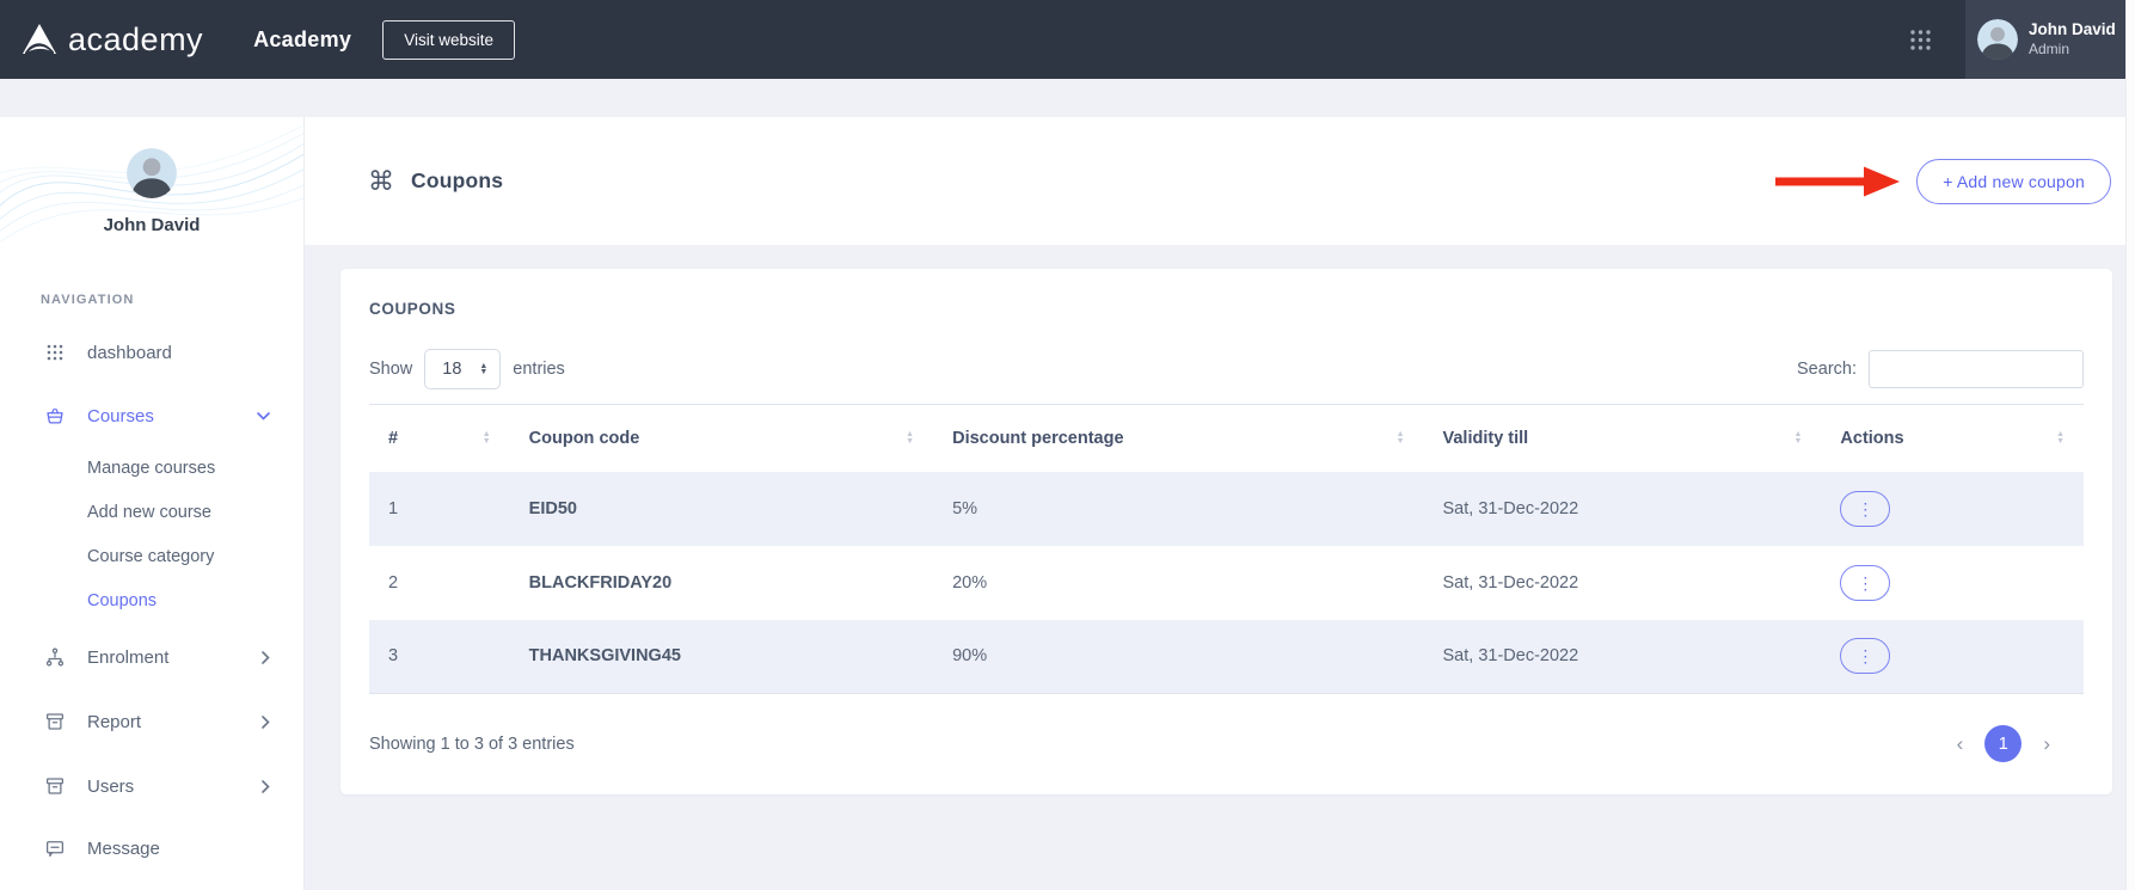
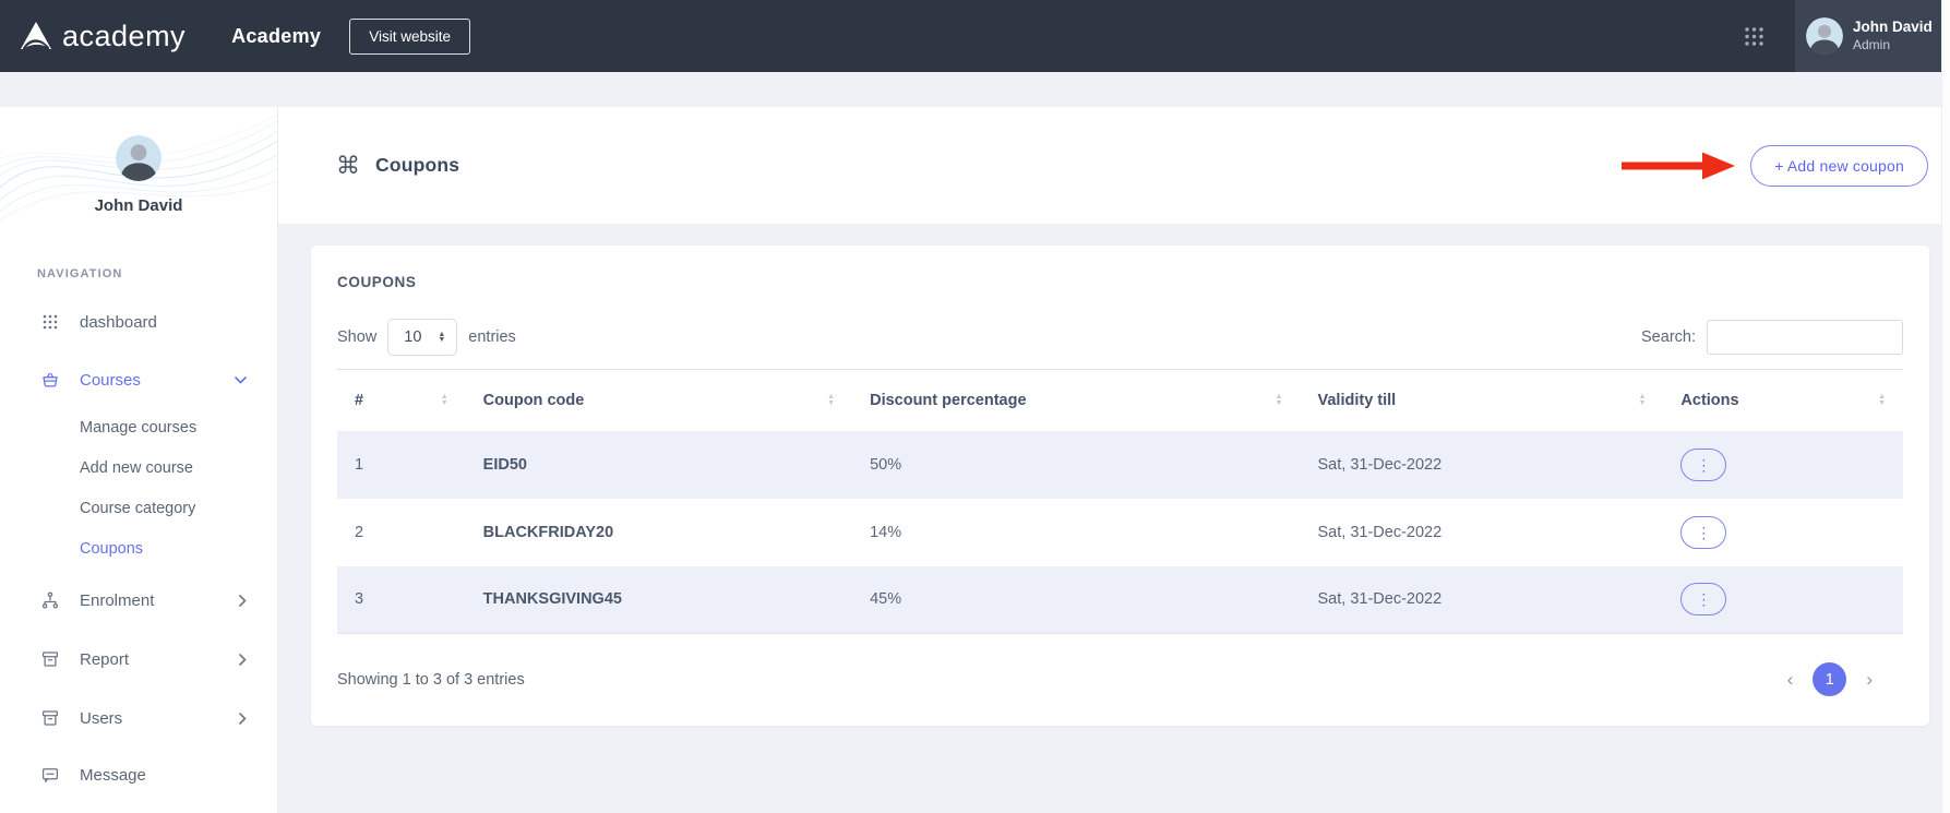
  academy
  Academy
  Visit website
  John David
  Admin
  John David
  NAVIGATION
  dashboard
  Courses
  Manage courses
  Add new course
  Course category
  Coupons
  Enrolment
  Report
  Users
  Message
  ⌘
  Coupons
  + Add new coupon
  COUPONS
  Show
- 18
+ 10
  entries
  Search:
  #	Coupon code	Discount percentage	Validity till	Actions
- 1	EID50	5%	Sat, 31-Dec-2022
+ 1	EID50	50%	Sat, 31-Dec-2022
- 2	BLACKFRIDAY20	20%	Sat, 31-Dec-2022
+ 2	BLACKFRIDAY20	14%	Sat, 31-Dec-2022
- 3	THANKSGIVING45	90%	Sat, 31-Dec-2022
+ 3	THANKSGIVING45	45%	Sat, 31-Dec-2022
  Showing 1 to 3 of 3 entries
  ‹
  1
  ›
